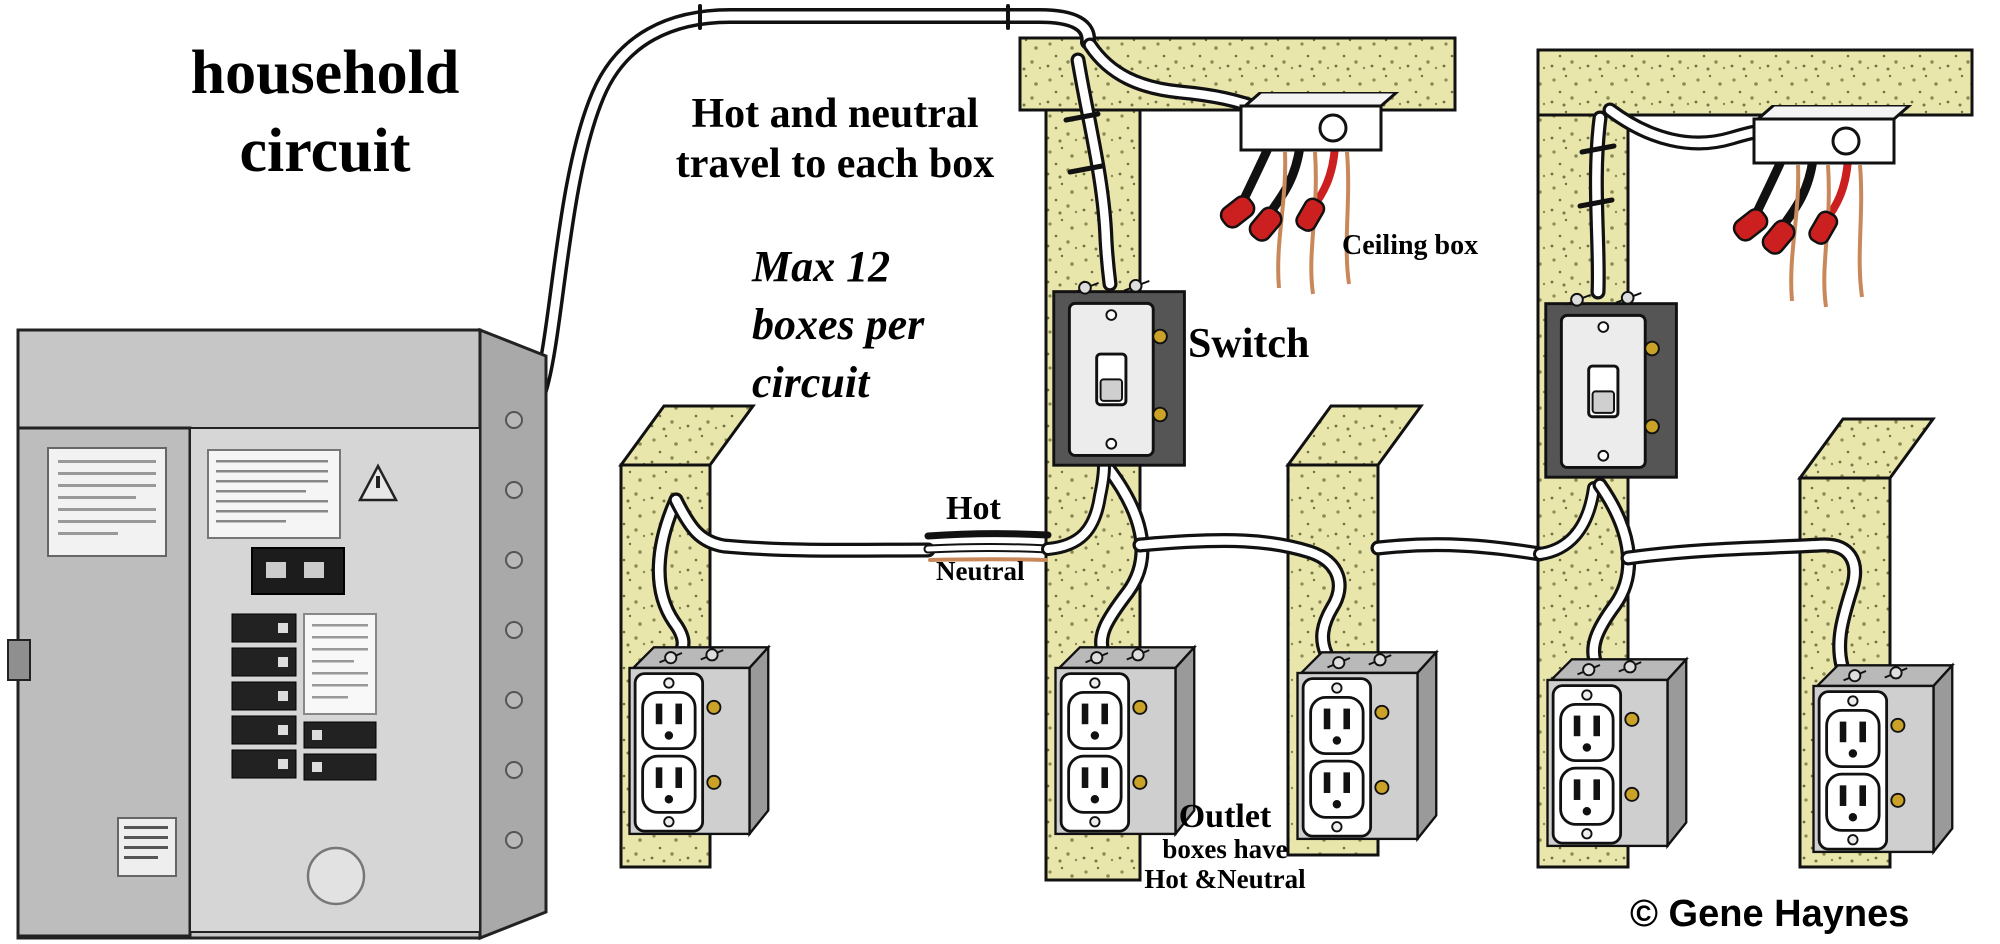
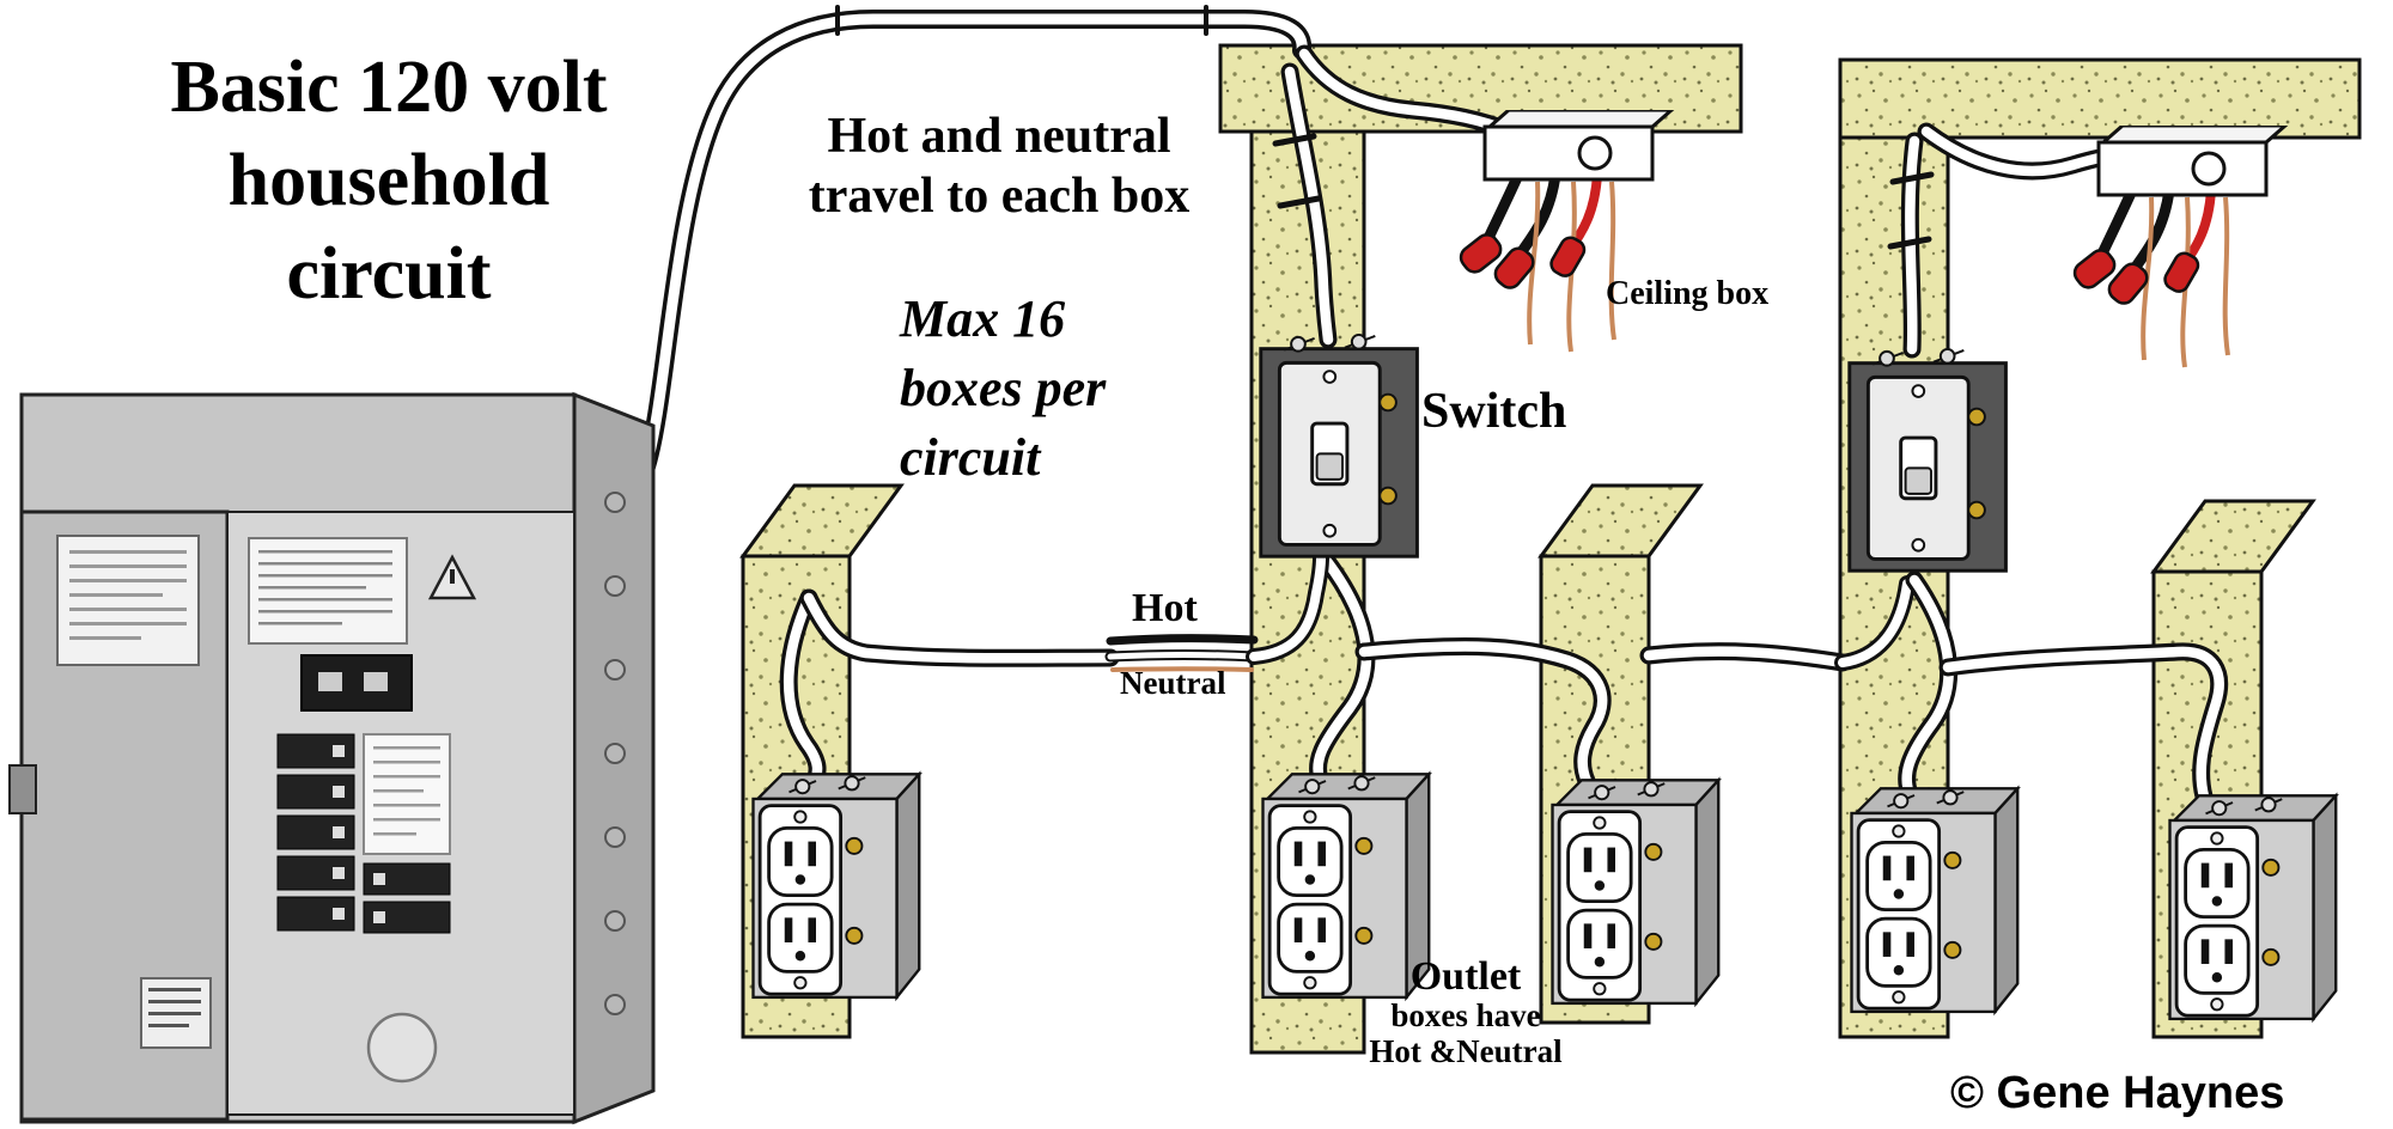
+ Basic 120 volt
  household
  circuit
  Hot and neutral
  travel to each box
- Max 12
+ Max 16
  boxes per
  circuit
  Ceiling box
  Switch
  Hot
  Neutral
  Outlet
  boxes have
  Hot &Neutral
  © Gene Haynes
